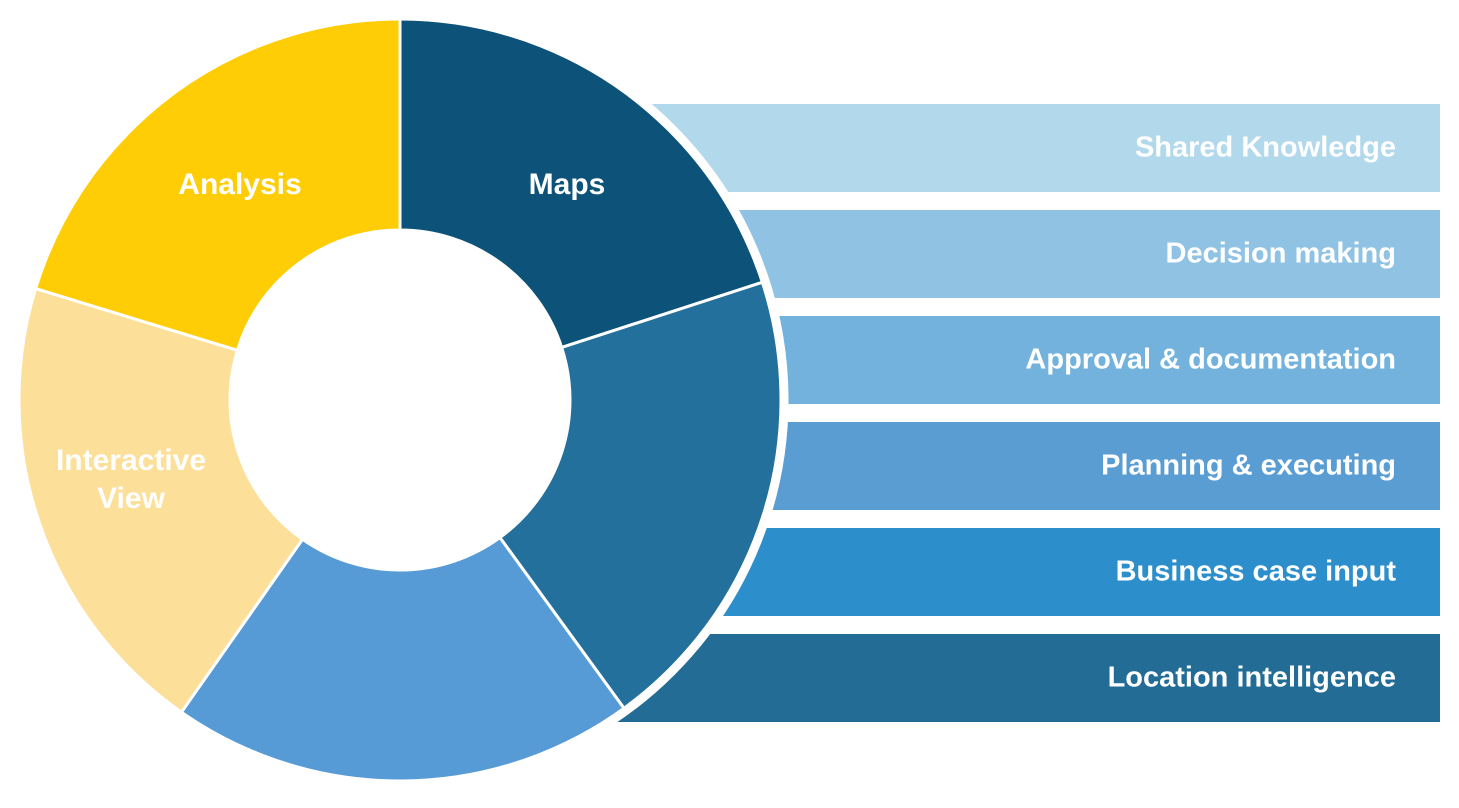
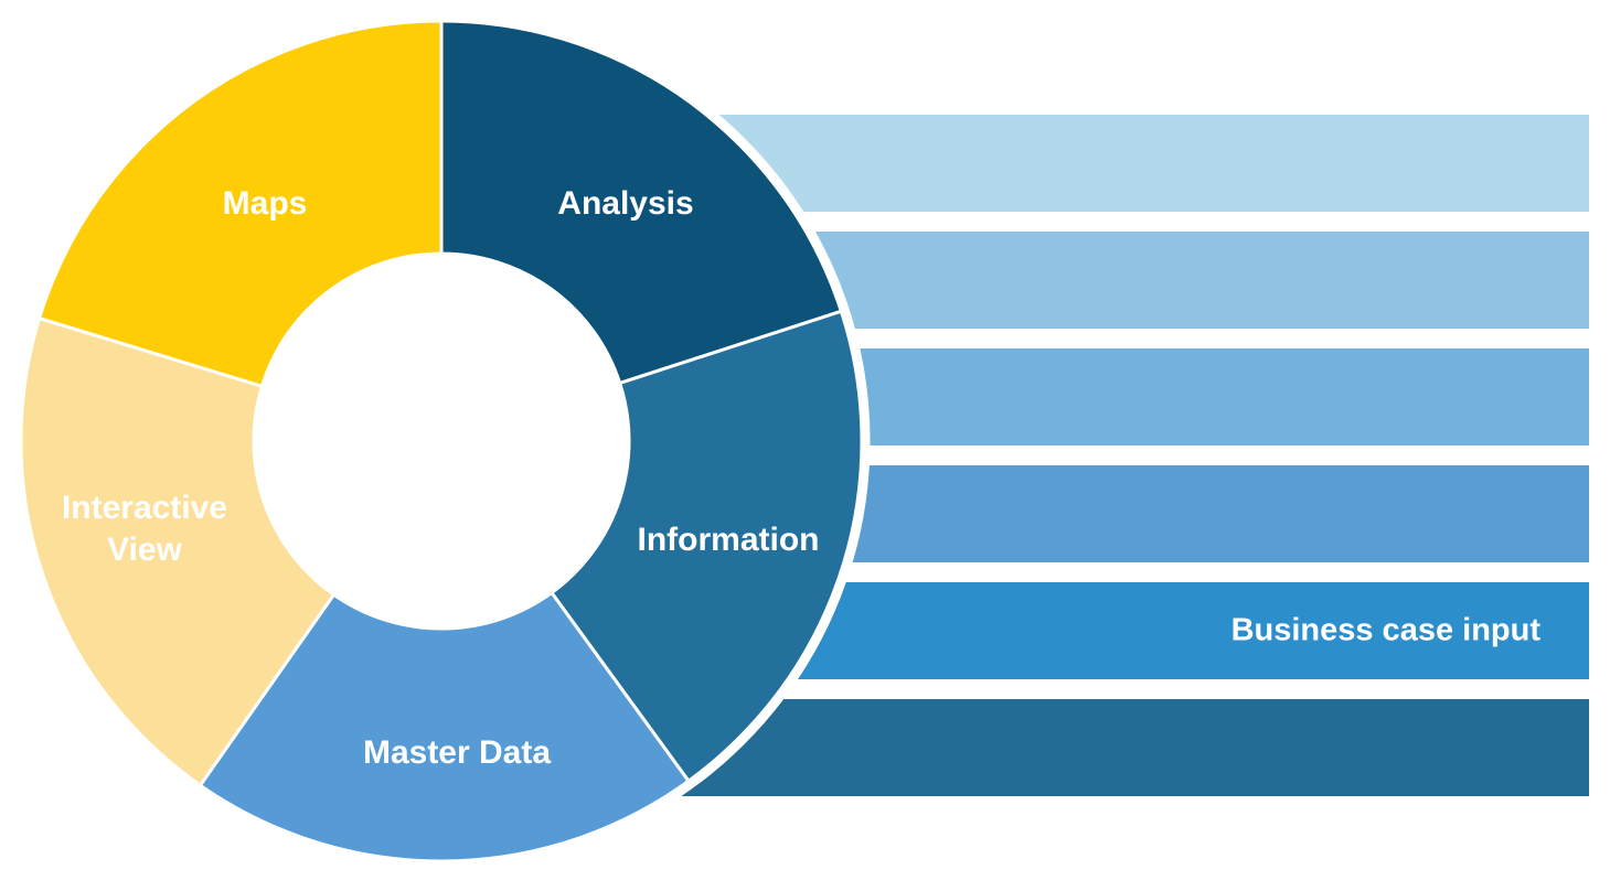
- Maps
+ Analysis
+ Information
+ Master Data
  Interactive View
- Analysis
+ Maps
- Shared Knowledge
- Decision making
- Approval & documentation
- Planning & executing
  Business case input
- Location intelligence
